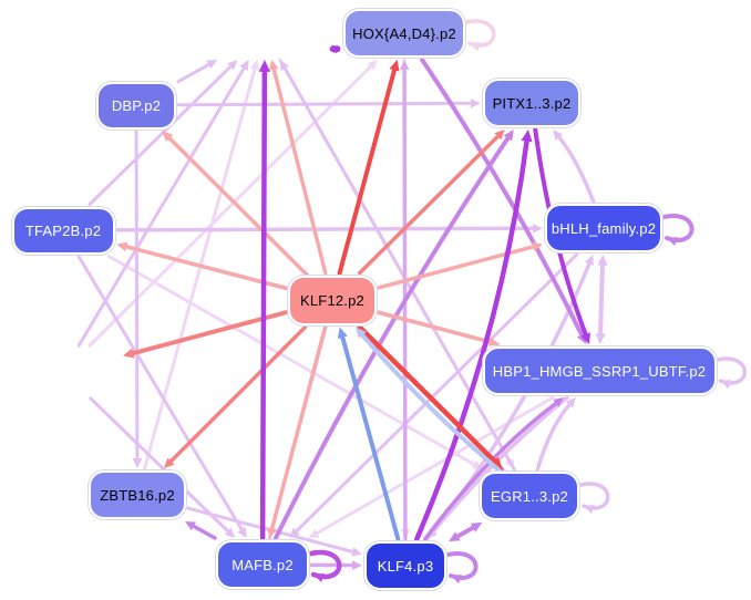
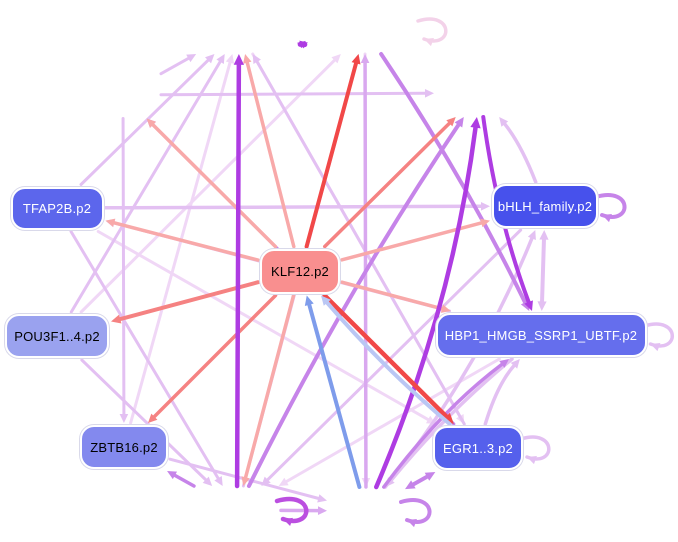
- HOX{A4,D4}.p2
- DBP.p2
- PITX1..3.p2
  TFAP2B.p2
  bHLH_family.p2
  KLF12.p2
+ POU3F1..4.p2
  HBP1_HMGB_SSRP1_UBTF.p2
  ZBTB16.p2
  EGR1..3.p2
- MAFB.p2
- KLF4.p3
